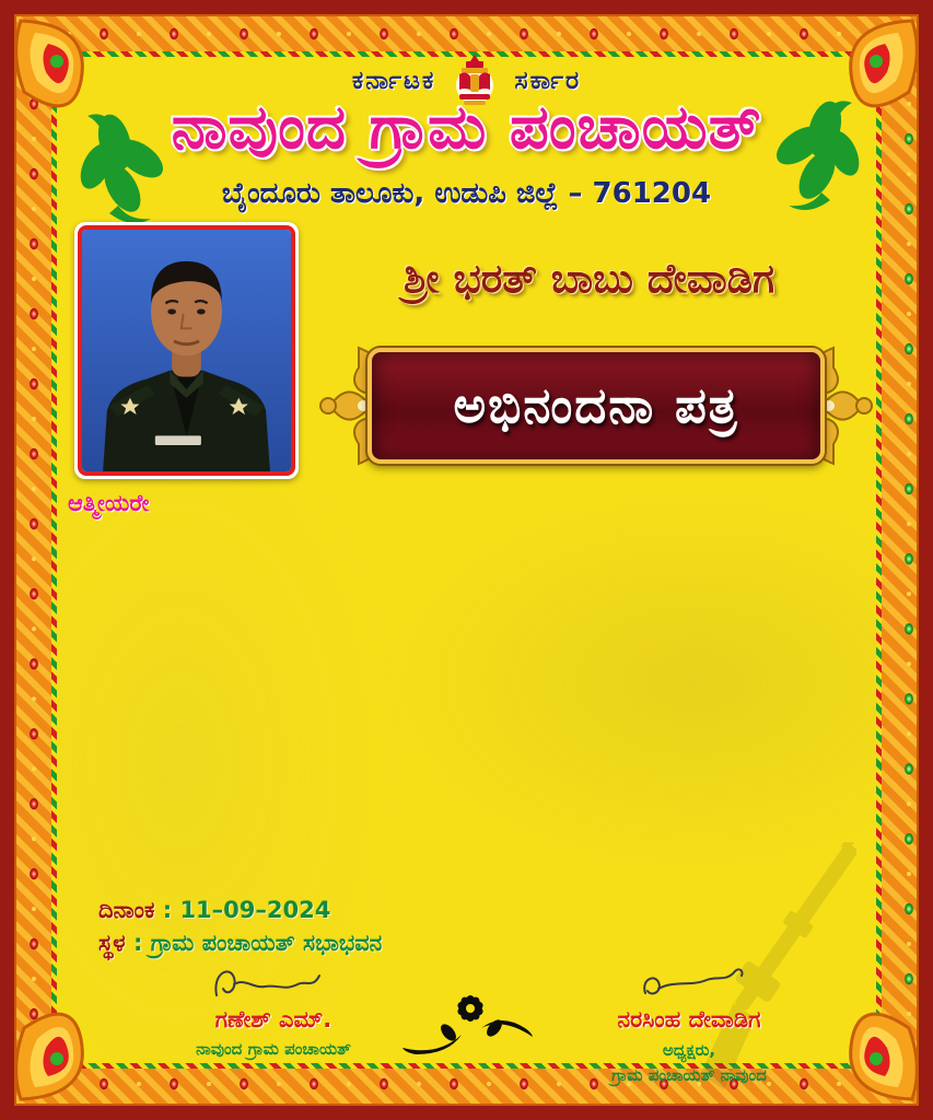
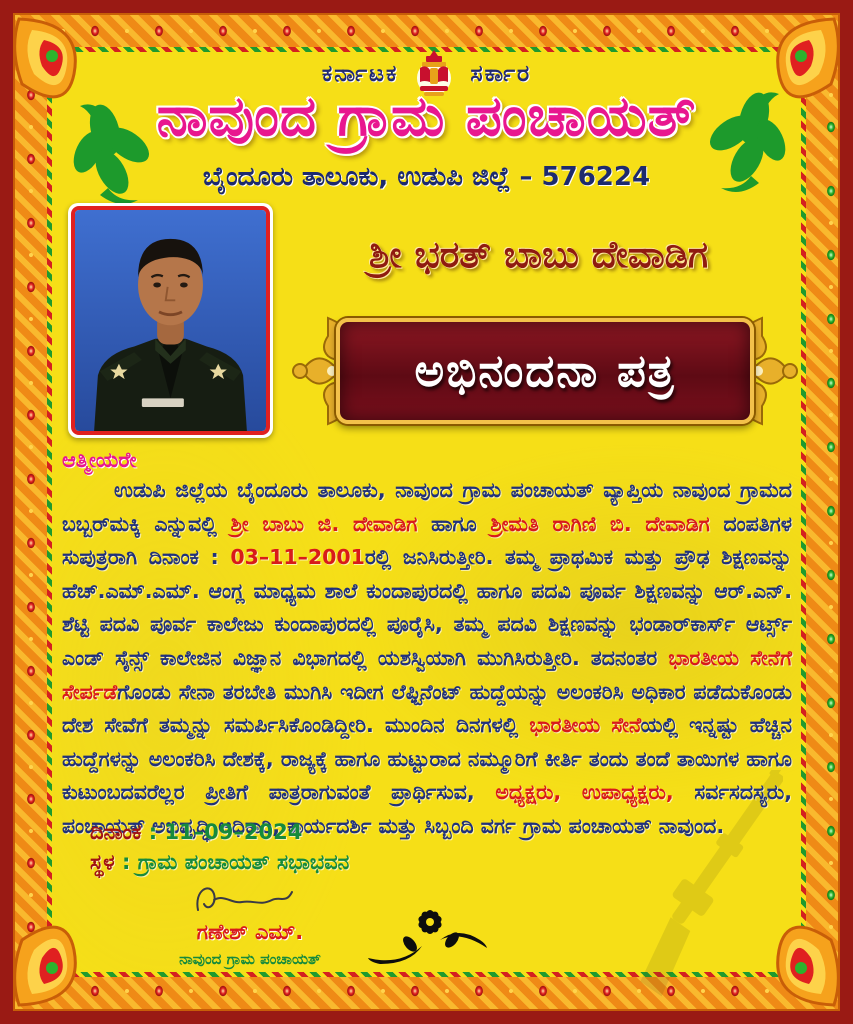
  ಕರ್ನಾಟಕ
  ಸರ್ಕಾರ
  ನಾವುಂದ ಗ್ರಾಮ ಪಂಚಾಯತ್
- ಬೈಂದೂರು ತಾಲೂಕು, ಉಡುಪಿ ಜಿಲ್ಲೆ – 761204
+ ಬೈಂದೂರು ತಾಲೂಕು, ಉಡುಪಿ ಜಿಲ್ಲೆ – 576224
  ಶ್ರೀ ಭರತ್ ಬಾಬು ದೇವಾಡಿಗ
  ಅಭಿನಂದನಾ ಪತ್ರ
  ಆತ್ಮೀಯರೇ
+ ಉಡುಪಿ ಜಿಲ್ಲೆಯ ಬೈಂದೂರು ತಾಲೂಕು, ನಾವುಂದ ಗ್ರಾಮ ಪಂಚಾಯತ್ ವ್ಯಾಪ್ತಿಯ ನಾವುಂದ ಗ್ರಾಮದ ಬಬ್ಬರ್‌ಮಕ್ಕಿ ಎನ್ನುವಲ್ಲಿ ಶ್ರೀ ಬಾಬು ಜಿ. ದೇವಾಡಿಗ ಹಾಗೂ ಶ್ರೀಮತಿ ರಾಗಿಣಿ ಬಿ. ದೇವಾಡಿಗ ದಂಪತಿಗಳ ಸುಪುತ್ರರಾಗಿ ದಿನಾಂಕ : 03–11–2001ರಲ್ಲಿ ಜನಿಸಿರುತ್ತೀರಿ. ತಮ್ಮ ಪ್ರಾಥಮಿಕ ಮತ್ತು ಪ್ರೌಢ ಶಿಕ್ಷಣವನ್ನು ಹೆಚ್.ಎಮ್.ಎಮ್. ಆಂಗ್ಲ ಮಾಧ್ಯಮ ಶಾಲೆ ಕುಂದಾಪುರದಲ್ಲಿ ಹಾಗೂ ಪದವಿ ಪೂರ್ವ ಶಿಕ್ಷಣವನ್ನು ಆರ್.ಎನ್. ಶೆಟ್ಟಿ ಪದವಿ ಪೂರ್ವ ಕಾಲೇಜು ಕುಂದಾಪುರದಲ್ಲಿ ಪೂರೈಸಿ, ತಮ್ಮ ಪದವಿ ಶಿಕ್ಷಣವನ್ನು ಭಂಡಾರ್‌ಕಾರ್ಸ್ ಆರ್ಟ್ಸ್ ಎಂಡ್ ಸೈನ್ಸ್ ಕಾಲೇಜಿನ ವಿಜ್ಞಾನ ವಿಭಾಗದಲ್ಲಿ ಯಶಸ್ವಿಯಾಗಿ ಮುಗಿಸಿರುತ್ತೀರಿ. ತದನಂತರ ಭಾರತೀಯ ಸೇನೆಗೆ ಸೇರ್ಪಡೆಗೊಂಡು ಸೇನಾ ತರಬೇತಿ ಮುಗಿಸಿ ಇದೀಗ ಲೆಫ್ಟಿನೆಂಟ್ ಹುದ್ದೆಯನ್ನು ಅಲಂಕರಿಸಿ ಅಧಿಕಾರ ಪಡೆದುಕೊಂಡು ದೇಶ ಸೇವೆಗೆ ತಮ್ಮನ್ನು ಸಮರ್ಪಿಸಿಕೊಂಡಿದ್ದೀರಿ. ಮುಂದಿನ ದಿನಗಳಲ್ಲಿ ಭಾರತೀಯ ಸೇನೆಯಲ್ಲಿ ಇನ್ನಷ್ಟು ಹೆಚ್ಚಿನ ಹುದ್ದೆಗಳನ್ನು ಅಲಂಕರಿಸಿ ದೇಶಕ್ಕೆ, ರಾಜ್ಯಕ್ಕೆ ಹಾಗೂ ಹುಟ್ಟುರಾದ ನಮ್ಮೂರಿಗೆ ಕೀರ್ತಿ ತಂದು ತಂದೆ ತಾಯಿಗಳ ಹಾಗೂ ಕುಟುಂಬದವರೆಲ್ಲರ ಪ್ರೀತಿಗೆ ಪಾತ್ರರಾಗುವಂತೆ ಪ್ರಾರ್ಥಿಸುವ, ಅಧ್ಯಕ್ಷರು, ಉಪಾಧ್ಯಕ್ಷರು, ಸರ್ವಸದಸ್ಯರು, ಪಂಚಾಯತ್ ಅಭಿವೃದ್ಧಿ ಅಧಿಕಾರಿ, ಕಾರ್ಯದರ್ಶಿ ಮತ್ತು ಸಿಬ್ಬಂದಿ ವರ್ಗ ಗ್ರಾಮ ಪಂಚಾಯತ್ ನಾವುಂದ.
  ದಿನಾಂಕ : 11–09–2024
  ಸ್ಥಳ : ಗ್ರಾಮ ಪಂಚಾಯತ್ ಸಭಾಭವನ
  ಗಣೇಶ್ ಎಮ್.
  ನಾವುಂದ ಗ್ರಾಮ ಪಂಚಾಯತ್
- ನರಸಿಂಹ ದೇವಾಡಿಗ
- ಅಧ್ಯಕ್ಷರು,
- ಗ್ರಾಮ ಪಂಚಾಯತ್ ನಾವುಂದ
